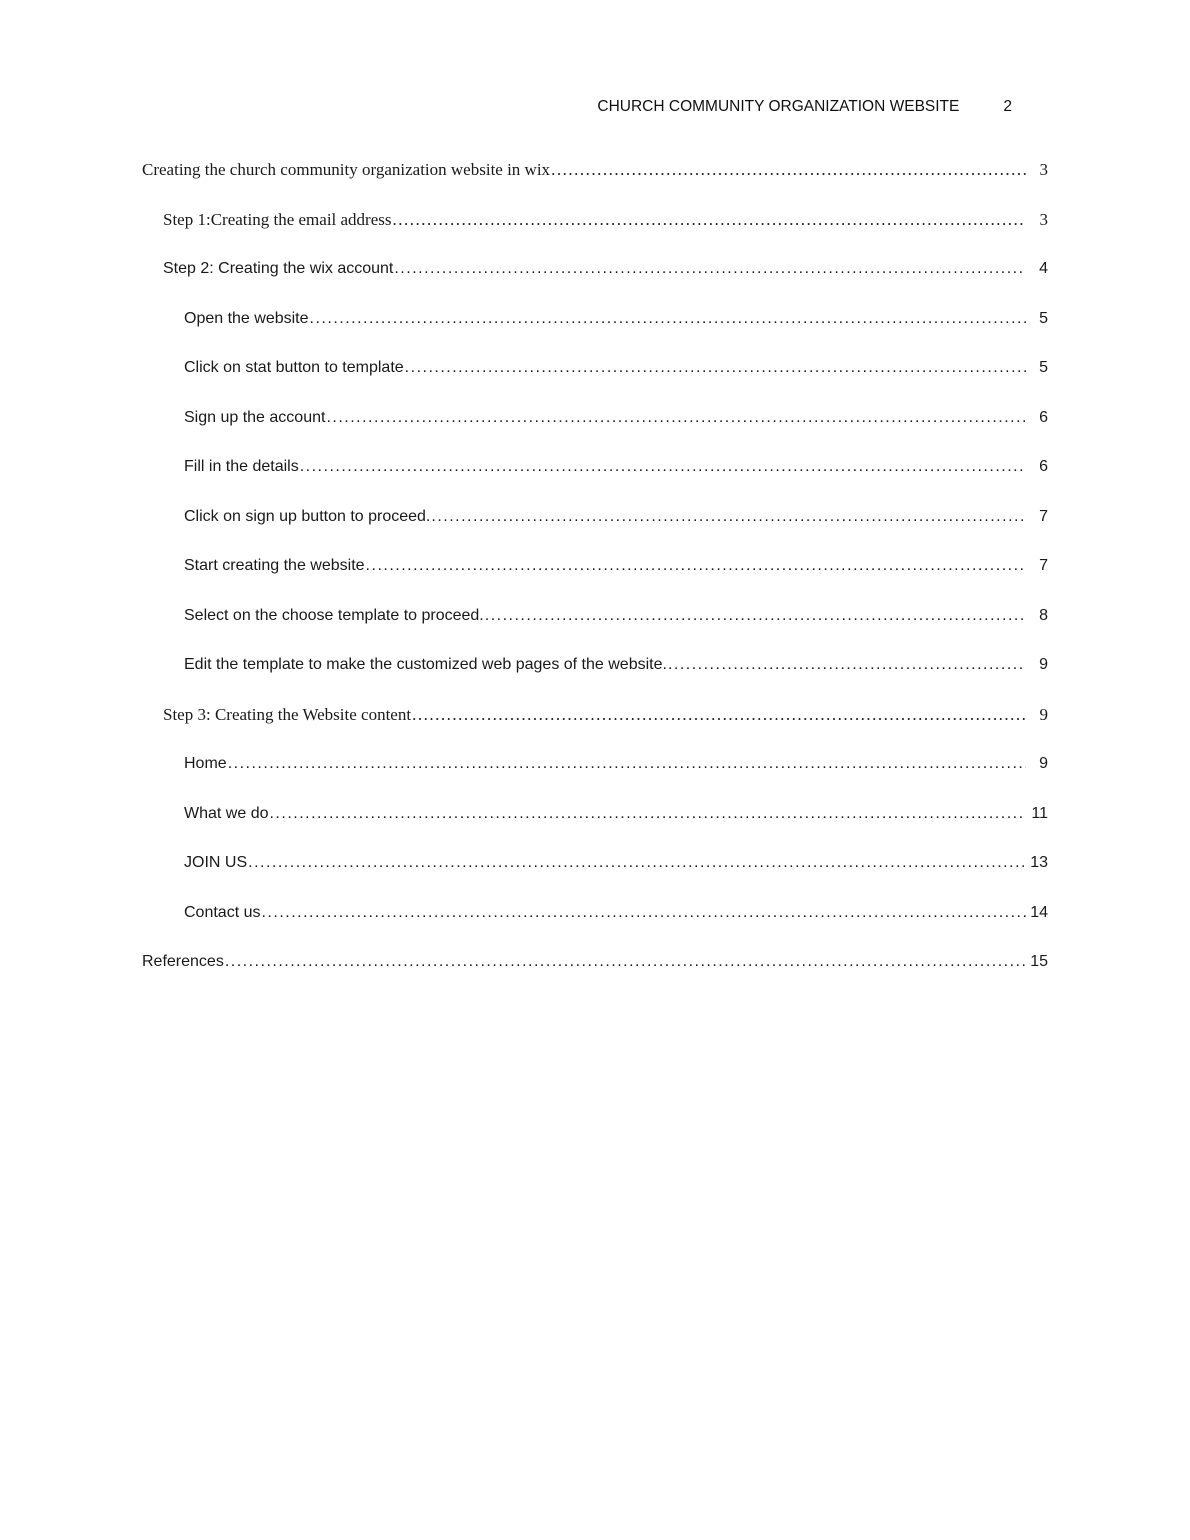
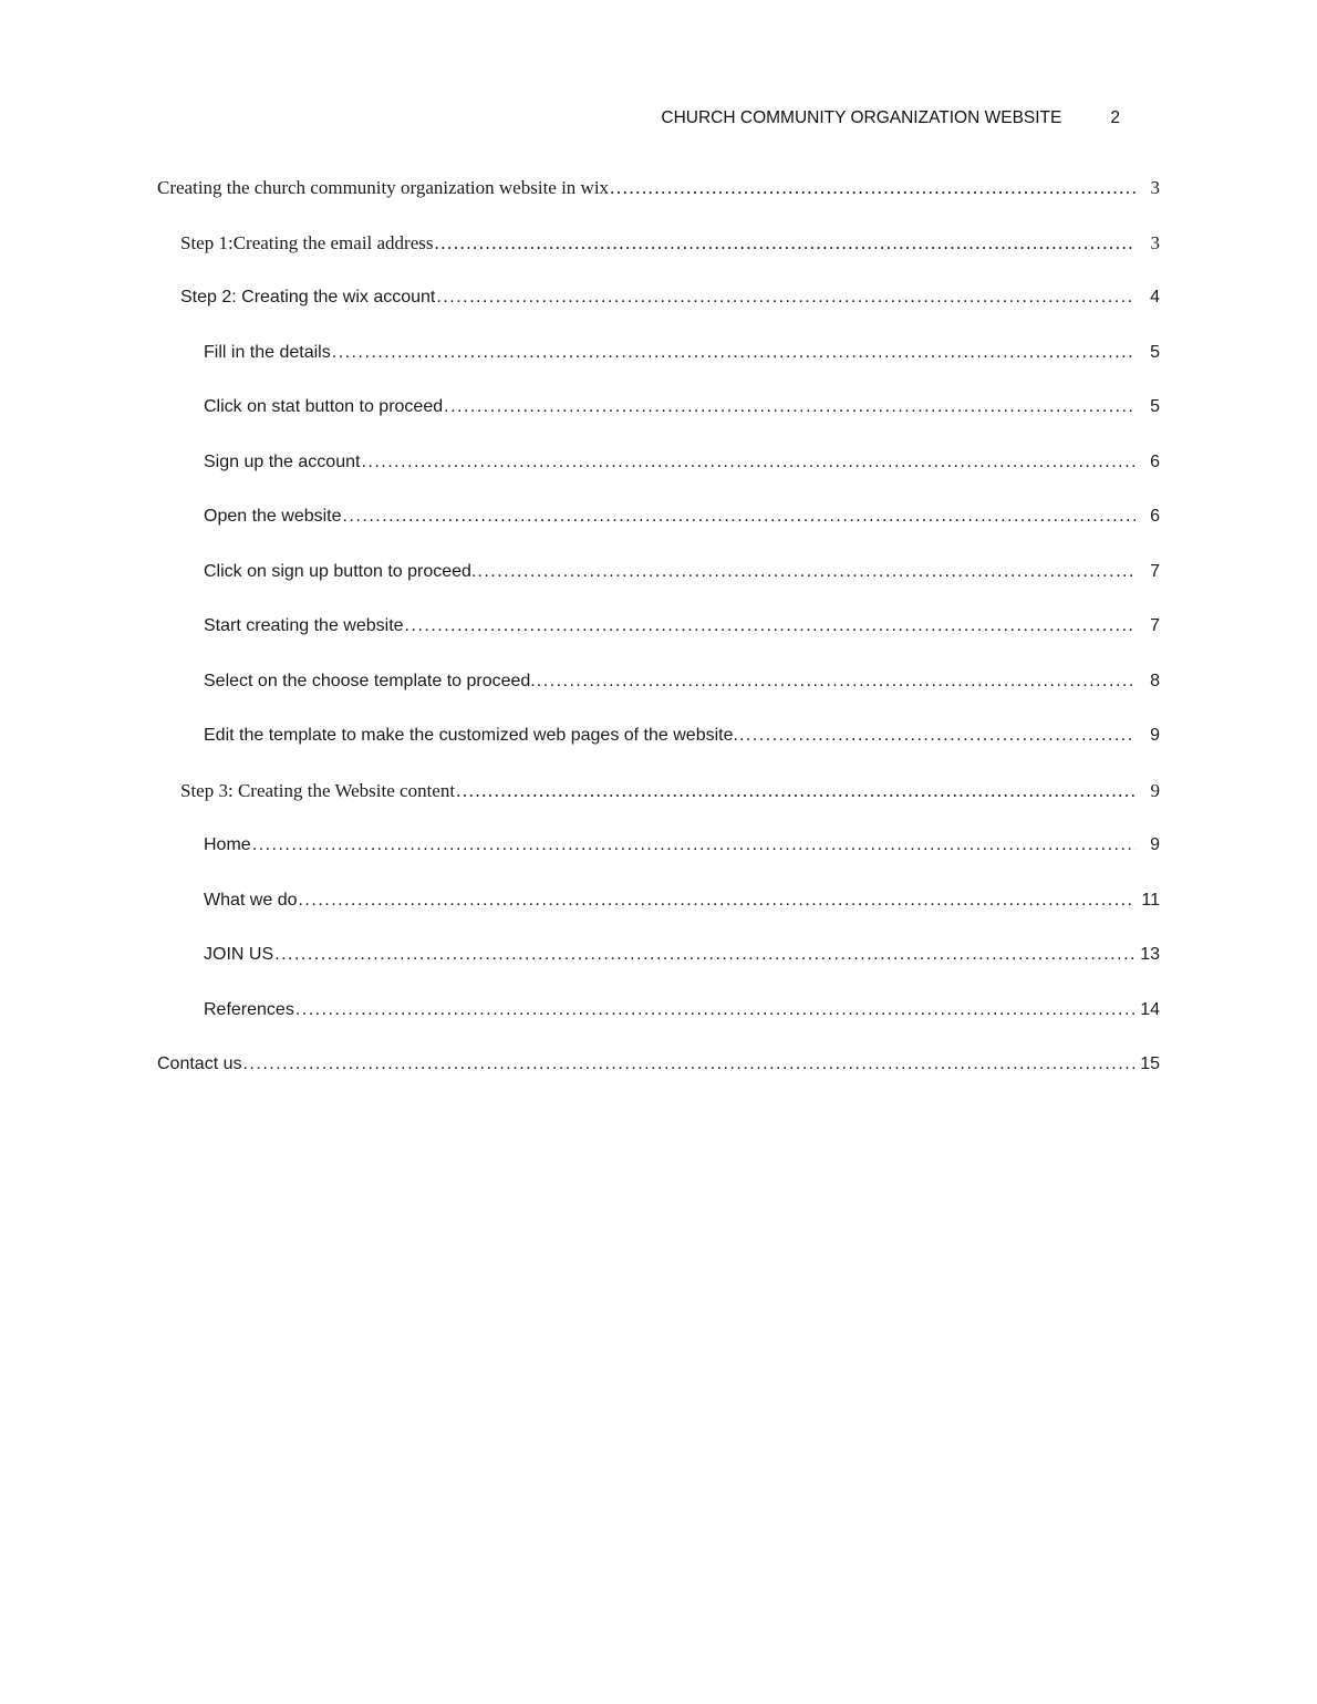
  CHURCH COMMUNITY ORGANIZATION WEBSITE
  2
  Creating the church community organization website in wix
  3
  Step 1:Creating the email address
  3
  Step 2: Creating the wix account
  4
- Open the website
+ Fill in the details
  5
- Click on stat button to template
+ Click on stat button to proceed
  5
  Sign up the account
  6
- Fill in the details
+ Open the website
  6
  Click on sign up button to proceed.
  7
  Start creating the website
  7
  Select on the choose template to proceed.
  8
  Edit the template to make the customized web pages of the website.
  9
  Step 3: Creating the Website content
  9
  Home
  9
  What we do
  11
  JOIN US
  13
- Contact us
+ References
  14
- References
+ Contact us
  15
